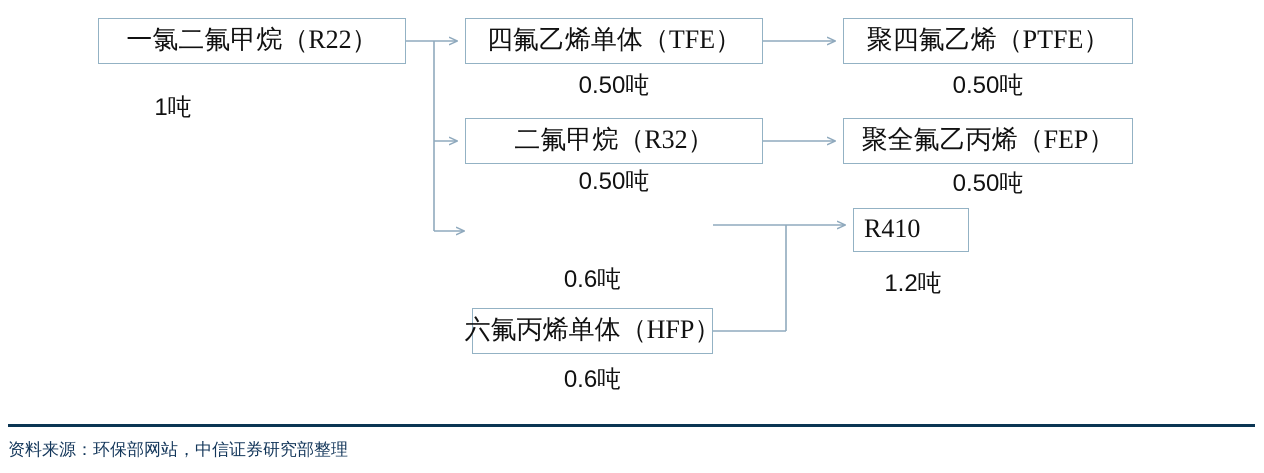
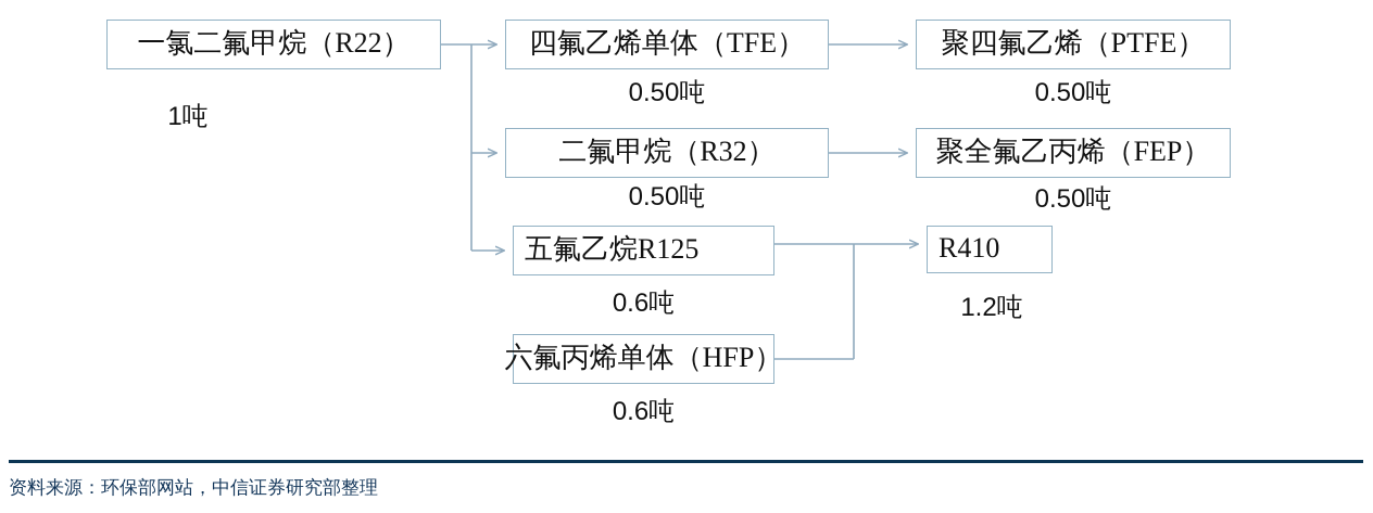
  一氯二氟甲烷（R22）
  1吨
  四氟乙烯单体（TFE）
  0.50吨
  聚四氟乙烯（PTFE）
  0.50吨
  二氟甲烷（R32）
  0.50吨
  聚全氟乙丙烯（FEP）
  0.50吨
+ 五氟乙烷R125
  0.6吨
  六氟丙烯单体（HFP）
  0.6吨
  R410
  1.2吨
  资料来源：环保部网站，中信证券研究部整理
